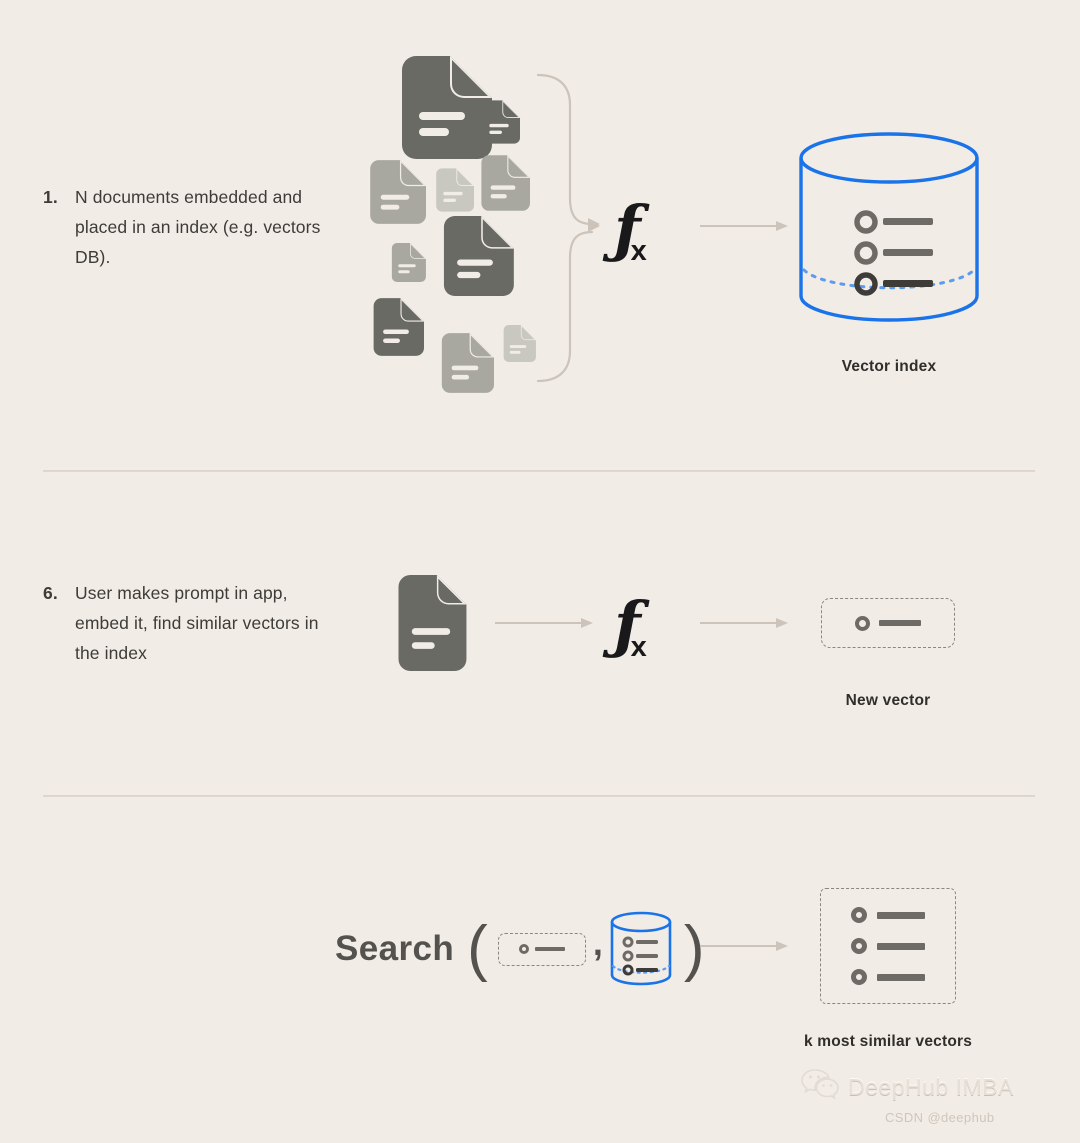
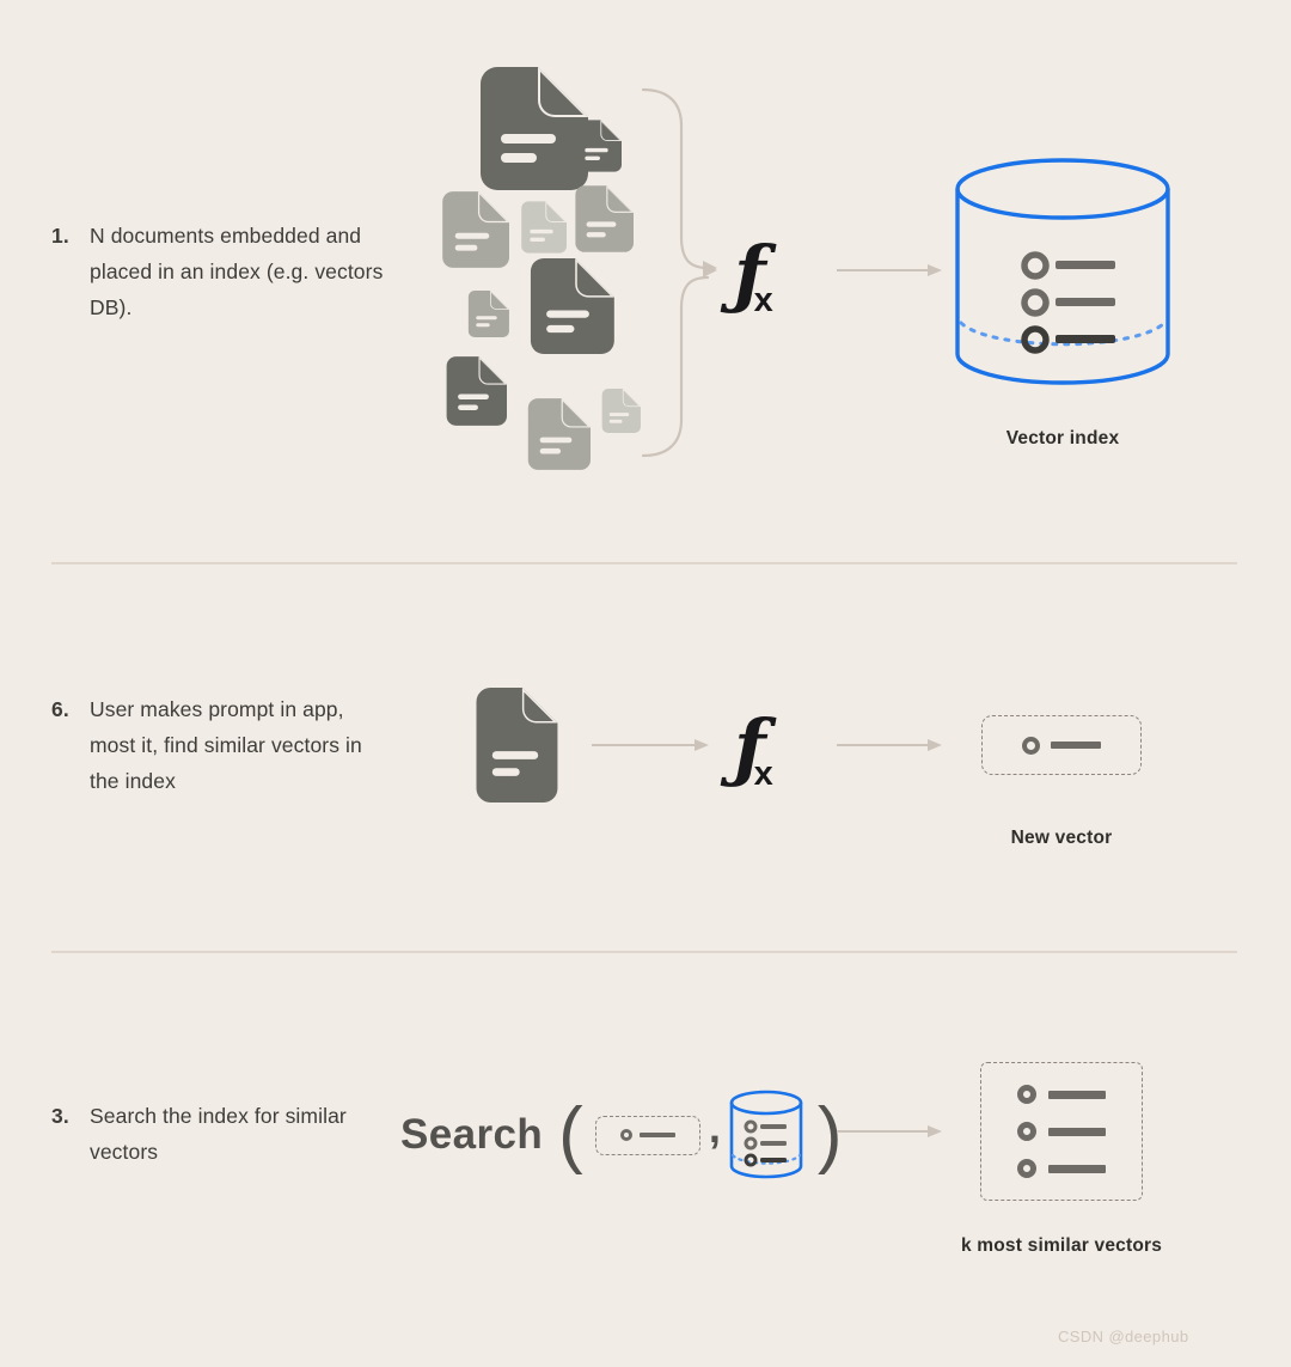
  1.
  N documents embedded and placed in an index (e.g. vectors DB).
  ƒx
  Vector index
  6.
- User makes prompt in app, embed it, find similar vectors in the index
+ User makes prompt in app, most it, find similar vectors in the index
  ƒx
  New vector
+ 3.
+ Search the index for similar vectors
  Search
  (
  ,
  )
  k most similar vectors
- DeepHub IMBA
  CSDN @deephub
